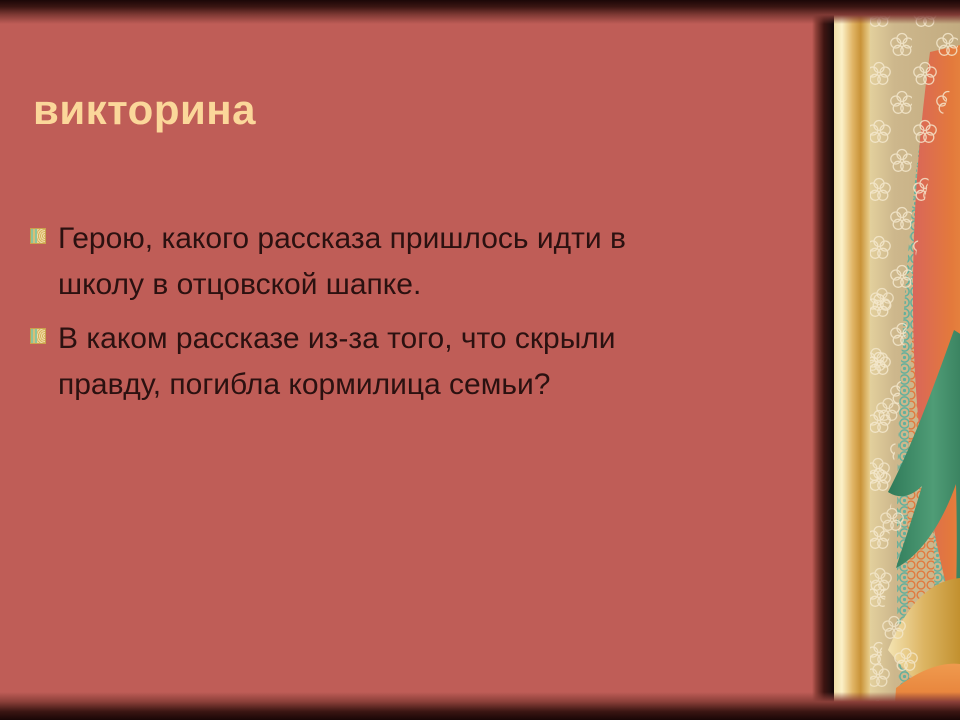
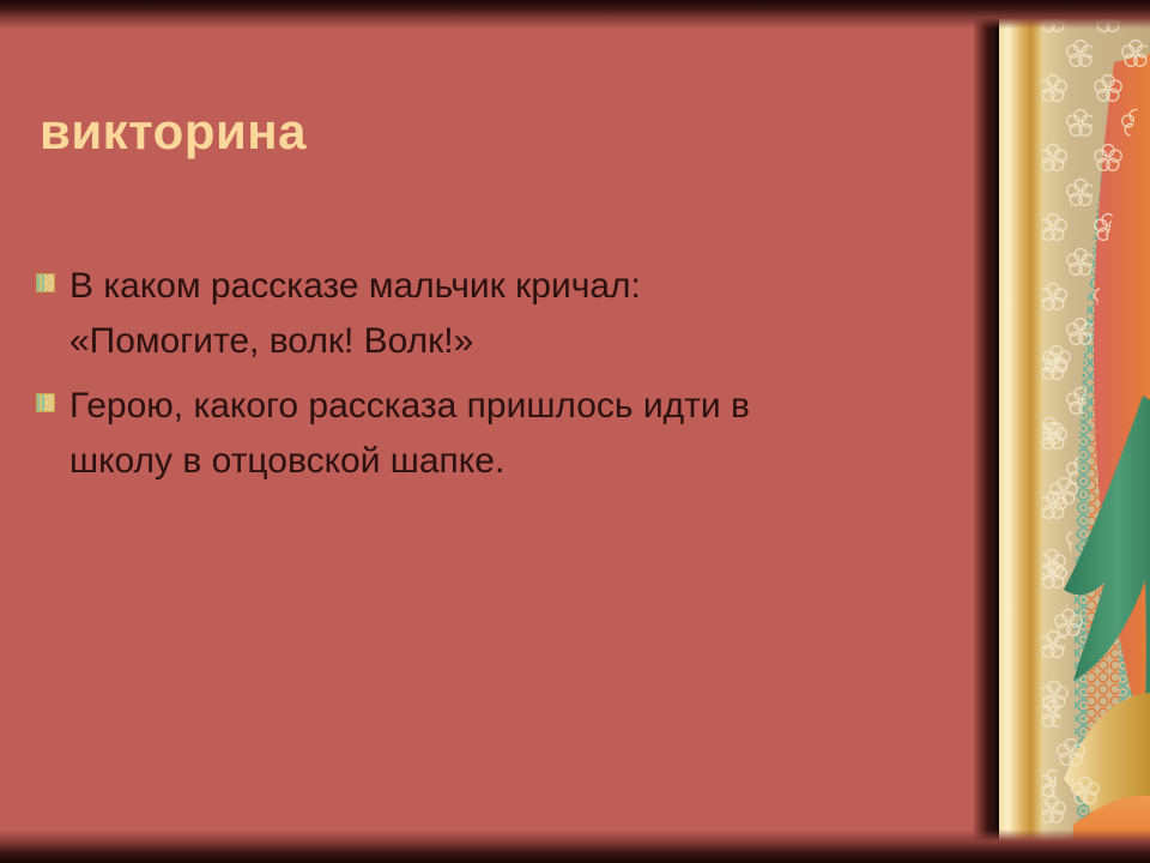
  викторина
+ В каком рассказе мальчик кричал:
+ «Помогите, волк! Волк!»
  Герою, какого рассказа пришлось идти в
  школу в отцовской шапке.
- В каком рассказе из-за того, что скрыли
- правду, погибла кормилица семьи?
